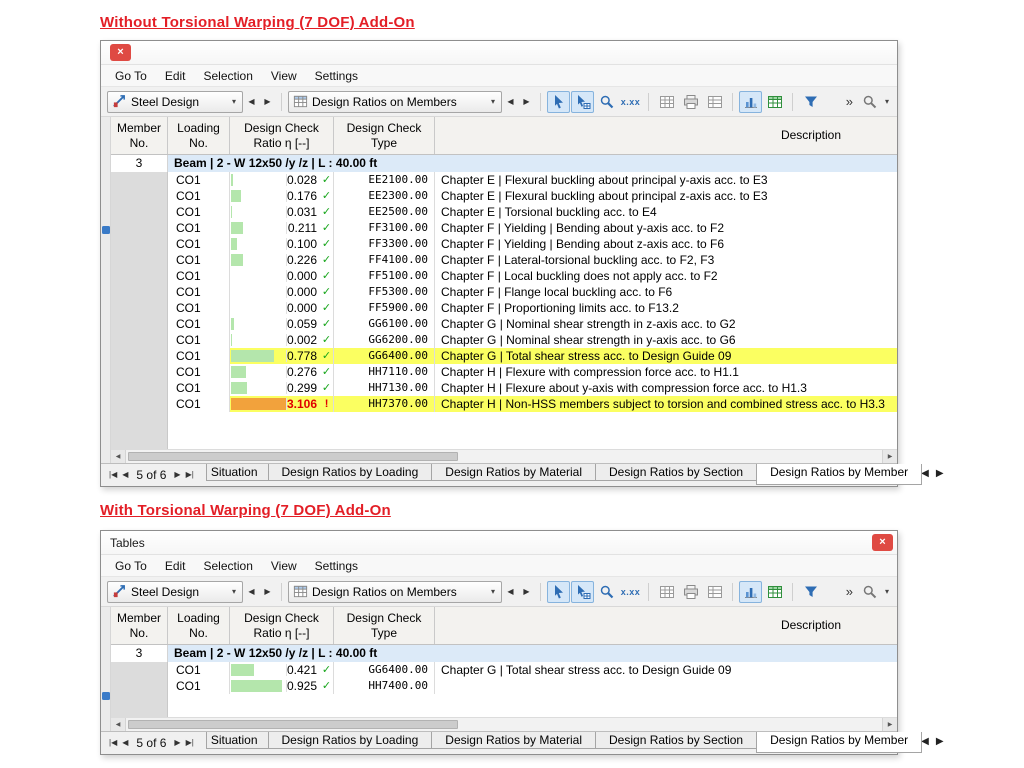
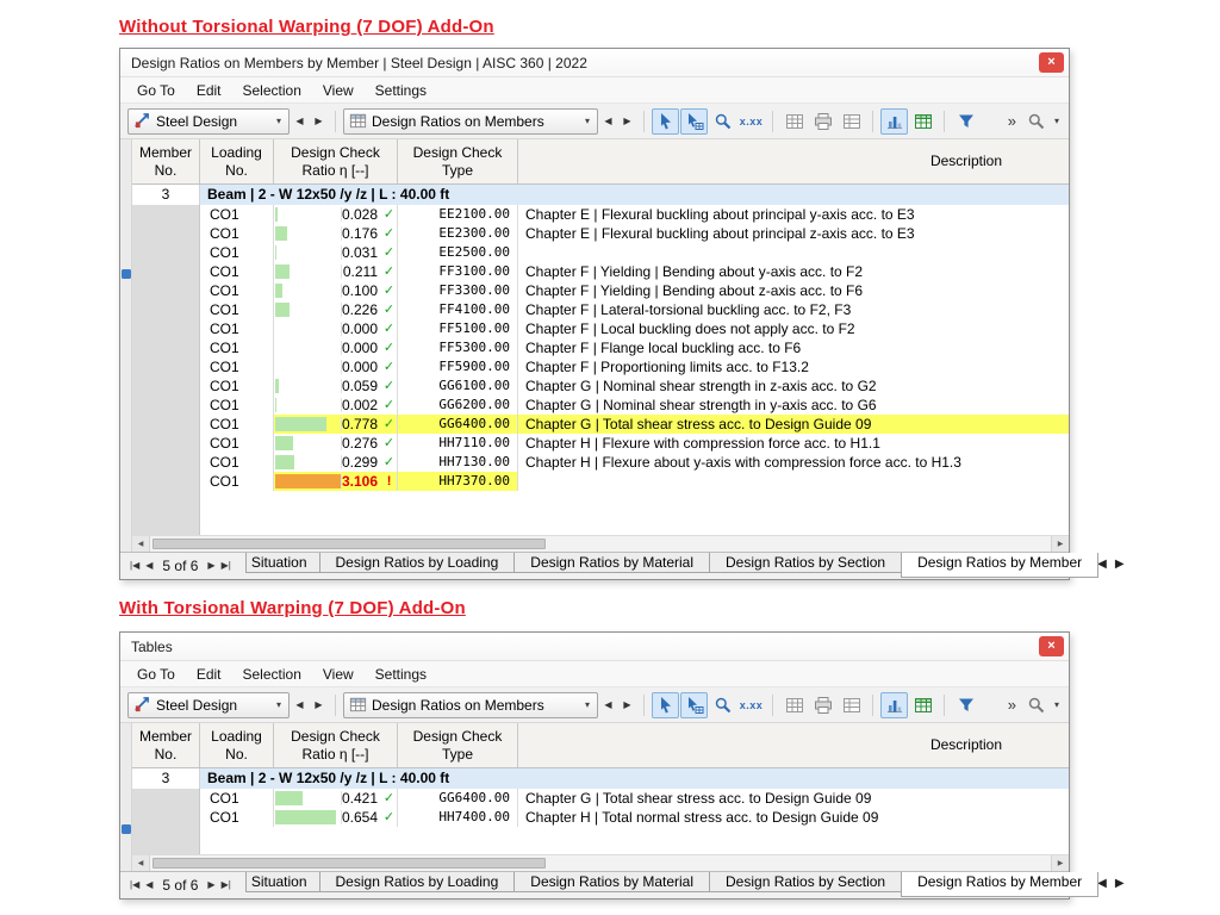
  Without Torsional Warping (7 DOF) Add-On
+ Design Ratios on Members by Member | Steel Design | AISC 360 | 2022
  ×
  Go To
  Edit
  Selection
  View
  Settings
  Steel Design
  ▾
  ◀
  ▶
  Design Ratios on Members
  ▾
  ◀
  ▶
  x.xx
  »
  ▾
  Member
  No.
  Loading
  No.
  Design Check
  Ratio η [--]
  Design Check
  Type
  Description
  3
  Beam | 2 - W 12x50 /y /z | L : 40.00 ft
  CO1
  0.028
  ✓
  EE2100.00
  Chapter E | Flexural buckling about principal y-axis acc. to E3
  CO1
  0.176
  ✓
  EE2300.00
  Chapter E | Flexural buckling about principal z-axis acc. to E3
  CO1
  0.031
  ✓
  EE2500.00
- Chapter E | Torsional buckling acc. to E4
  CO1
  0.211
  ✓
  FF3100.00
  Chapter F | Yielding | Bending about y-axis acc. to F2
  CO1
  0.100
  ✓
  FF3300.00
  Chapter F | Yielding | Bending about z-axis acc. to F6
  CO1
  0.226
  ✓
  FF4100.00
  Chapter F | Lateral-torsional buckling acc. to F2, F3
  CO1
  0.000
  ✓
  FF5100.00
  Chapter F | Local buckling does not apply acc. to F2
  CO1
  0.000
  ✓
  FF5300.00
  Chapter F | Flange local buckling acc. to F6
  CO1
  0.000
  ✓
  FF5900.00
  Chapter F | Proportioning limits acc. to F13.2
  CO1
  0.059
  ✓
  GG6100.00
  Chapter G | Nominal shear strength in z-axis acc. to G2
  CO1
  0.002
  ✓
  GG6200.00
  Chapter G | Nominal shear strength in y-axis acc. to G6
  CO1
  0.778
  ✓
  GG6400.00
  Chapter G | Total shear stress acc. to Design Guide 09
  CO1
  0.276
  ✓
  HH7110.00
  Chapter H | Flexure with compression force acc. to H1.1
  CO1
  0.299
  ✓
  HH7130.00
  Chapter H | Flexure about y-axis with compression force acc. to H1.3
  CO1
  3.106
  !
  HH7370.00
- Chapter H | Non-HSS members subject to torsion and combined stress acc. to H3.3
  |◀
  ◀
  5 of 6
  ▶
  ▶|
  Situation
  Design Ratios by Loading
  Design Ratios by Material
  Design Ratios by Section
  Design Ratios by Member
  ◀
  ▶
  With Torsional Warping (7 DOF) Add-On
  Tables
  ×
  Go To
  Edit
  Selection
  View
  Settings
  Steel Design
  ▾
  ◀
  ▶
  Design Ratios on Members
  ▾
  ◀
  ▶
  x.xx
  »
  ▾
  Member
  No.
  Loading
  No.
  Design Check
  Ratio η [--]
  Design Check
  Type
  Description
  3
  Beam | 2 - W 12x50 /y /z | L : 40.00 ft
  CO1
  0.421
  ✓
  GG6400.00
  Chapter G | Total shear stress acc. to Design Guide 09
  CO1
- 0.925
+ 0.654
  ✓
  HH7400.00
+ Chapter H | Total normal stress acc. to Design Guide 09
  |◀
  ◀
  5 of 6
  ▶
  ▶|
  Situation
  Design Ratios by Loading
  Design Ratios by Material
  Design Ratios by Section
  Design Ratios by Member
  ◀
  ▶
